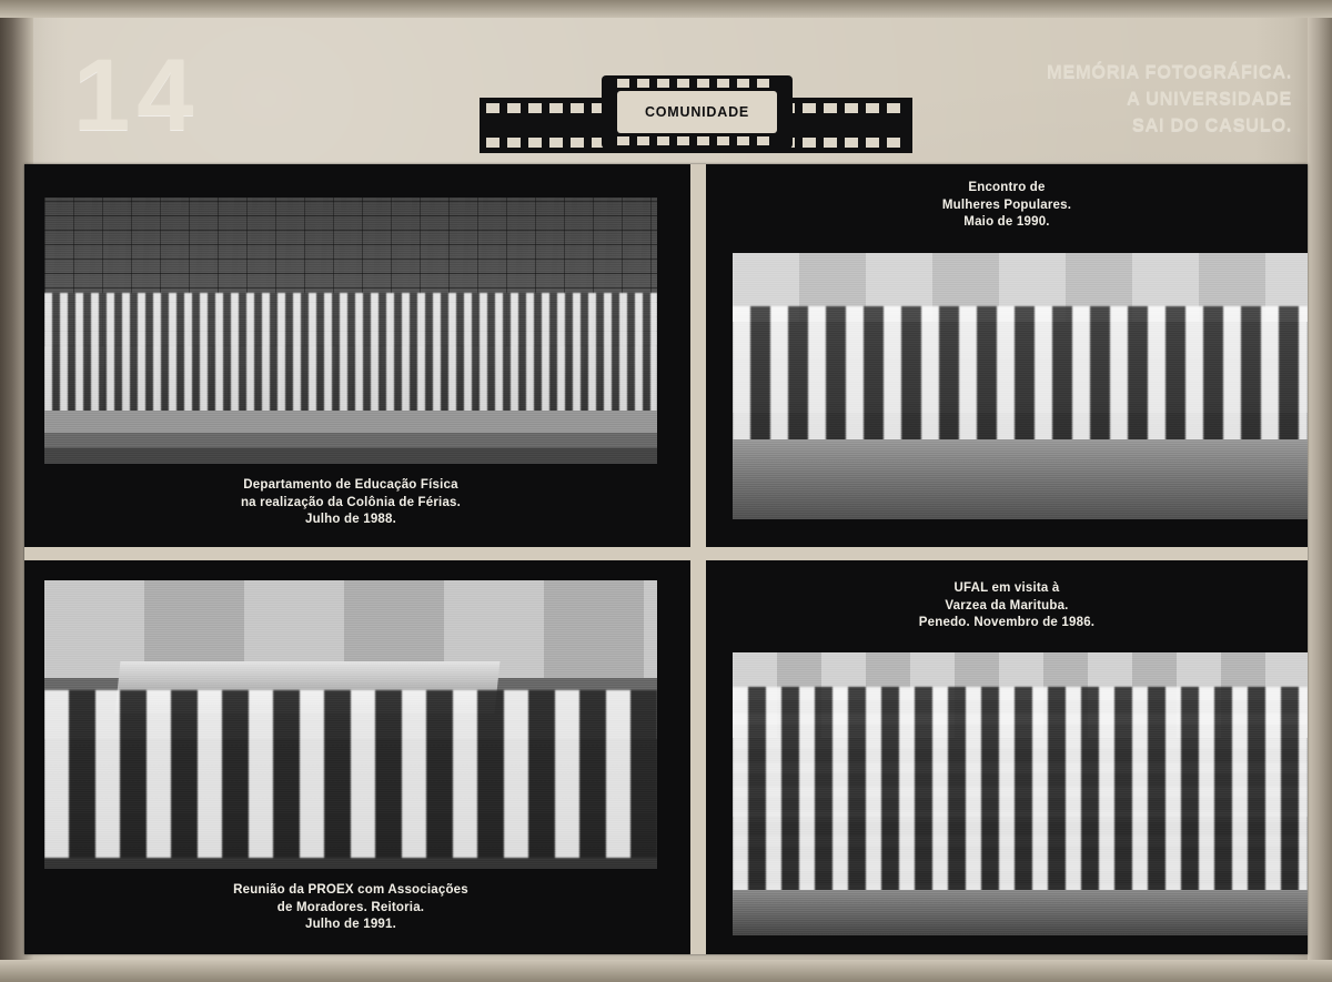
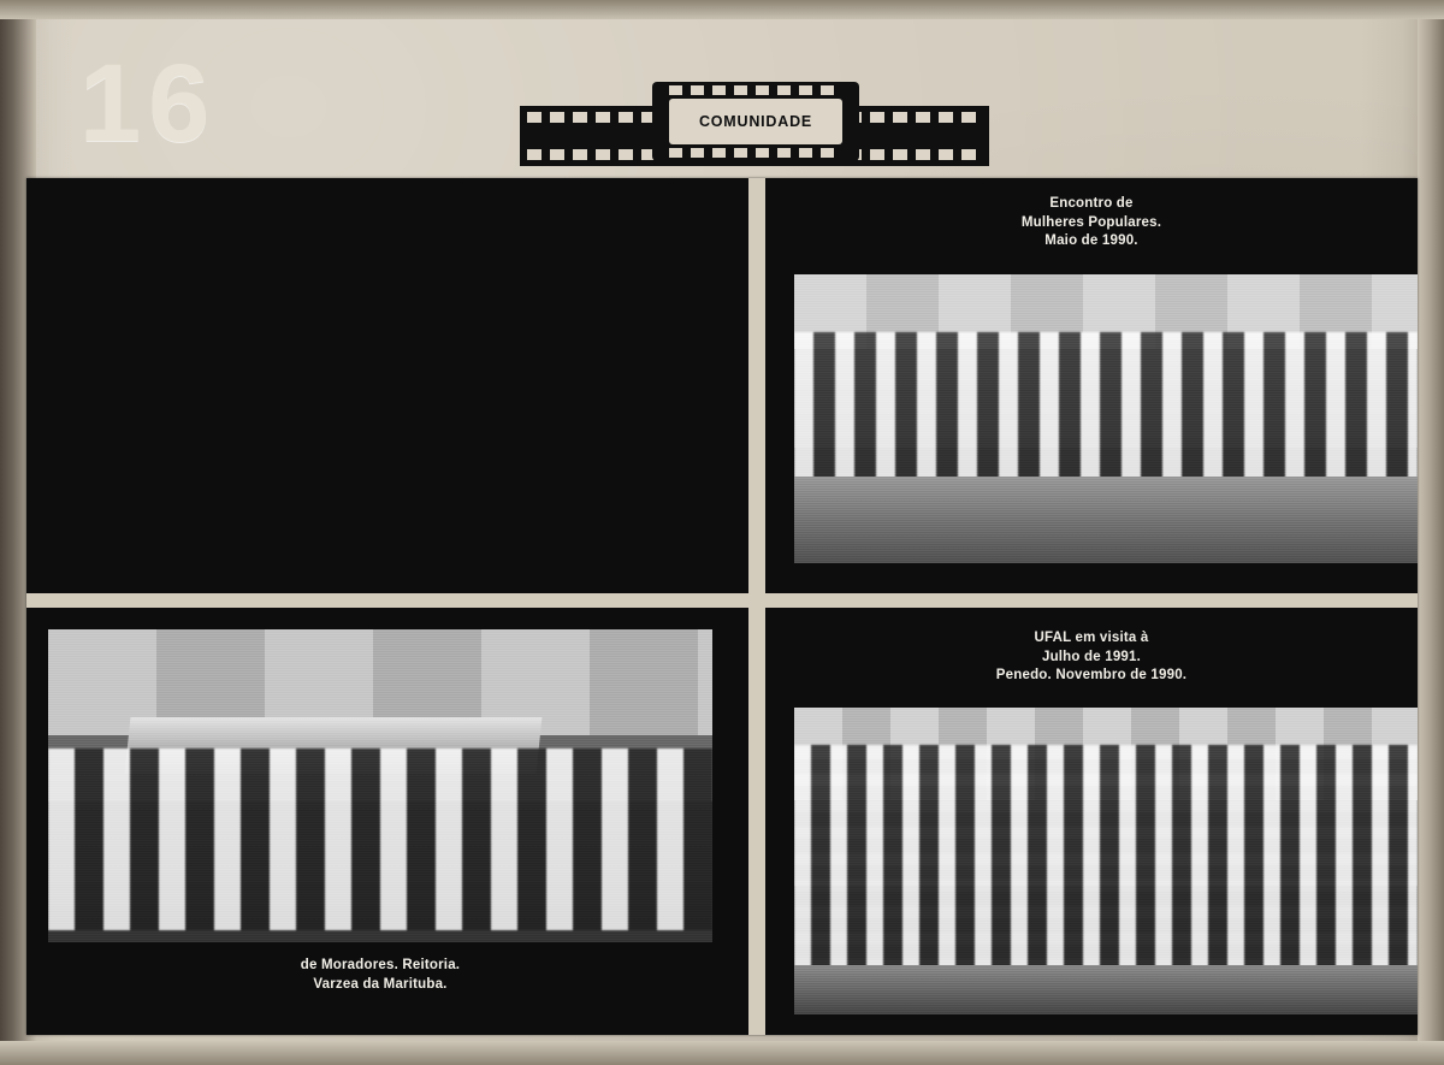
- 14
+ 16
  COMUNIDADE
- MEMÓRIA FOTOGRÁFICA.
- A UNIVERSIDADE
- SAI DO CASULO.
- Departamento de Educação Física
- na realização da Colônia de Férias.
- Julho de 1988.
  Encontro de
  Mulheres Populares.
  Maio de 1990.
- Reunião da PROEX com Associações
  de Moradores. Reitoria.
- Julho de 1991.
+ Varzea da Marituba.
  UFAL em visita à
- Varzea da Marituba.
+ Julho de 1991.
- Penedo. Novembro de 1986.
+ Penedo. Novembro de 1990.
